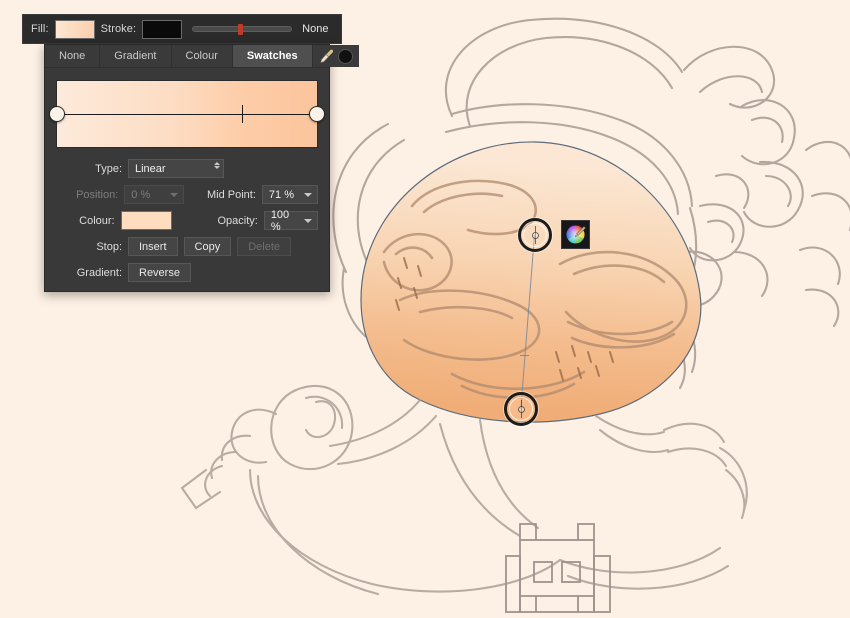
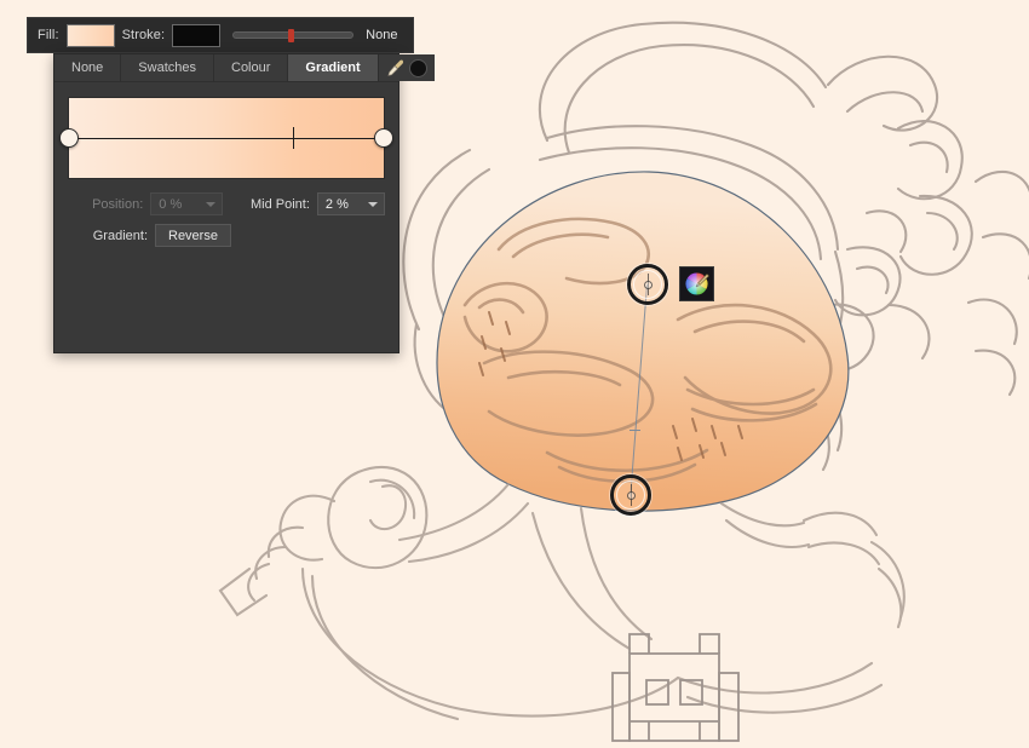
  Fill:
  Stroke:
  None
  None
- Gradient
+ Swatches
  Colour
- Swatches
+ Gradient
- Type:
- Linear
  Position:
  0 %
  Mid Point:
- 71 %
+ 2 %
- Colour:
- Opacity:
- 100 %
- Stop:
- Insert
- Copy
- Delete
  Gradient:
  Reverse
